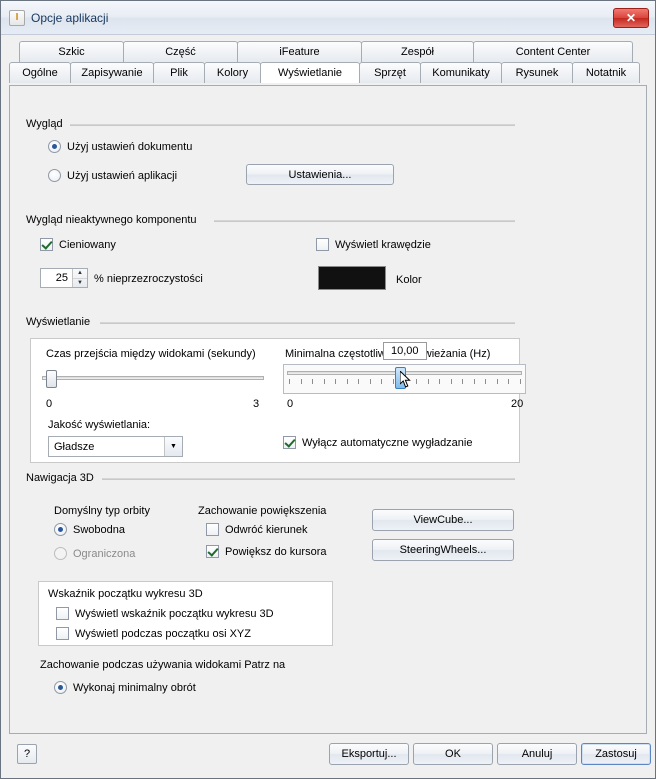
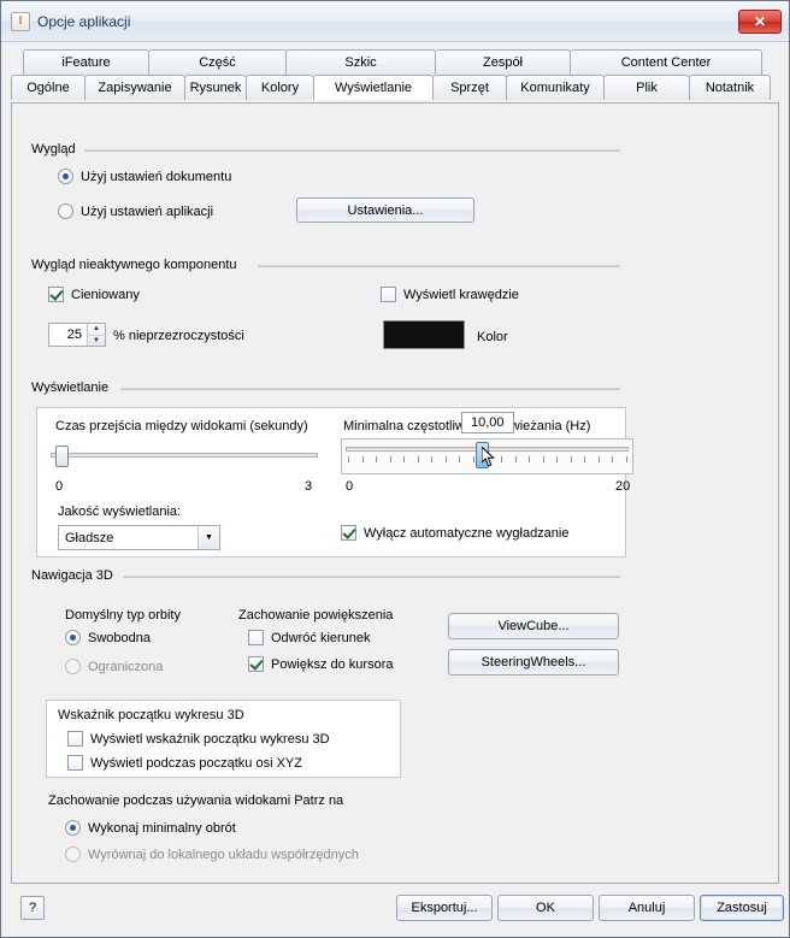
  I
  Opcje aplikacji
  ✕
- Szkic
+ iFeature
  Część
- iFeature
+ Szkic
  Zespół
  Content Center
  Ogólne
  Zapisywanie
- Plik
+ Rysunek
  Kolory
  Wyświetlanie
  Sprzęt
  Komunikaty
- Rysunek
+ Plik
  Notatnik
  Wygląd
  Użyj ustawień dokumentu
  Użyj ustawień aplikacji
  Ustawienia...
  Wygląd nieaktywnego komponentu
  Cieniowany
  Wyświetl krawędzie
  25
  % nieprzezroczystości
  Kolor
  Wyświetlanie
  Czas przejścia między widokami (sekundy)
  0
  3
  Jakość wyświetlania:
  Gładsze
  Minimalna częstotliwwieżania (Hz)
  0
  20
  10,00
  Wyłącz automatyczne wygładzanie
  Nawigacja 3D
  Domyślny typ orbity
  Swobodna
  Ograniczona
  Zachowanie powiększenia
  Odwróć kierunek
  Powiększ do kursora
  ViewCube...
  SteeringWheels...
  Wskaźnik początku wykresu 3D
  Wyświetl wskaźnik początku wykresu 3D
  Wyświetl podczas początku osi XYZ
  Zachowanie podczas używania widokami Patrz na
  Wykonaj minimalny obrót
+ Wyrównaj do lokalnego układu współrzędnych
  ?
  Eksportuj...
  OK
  Anuluj
  Zastosuj
